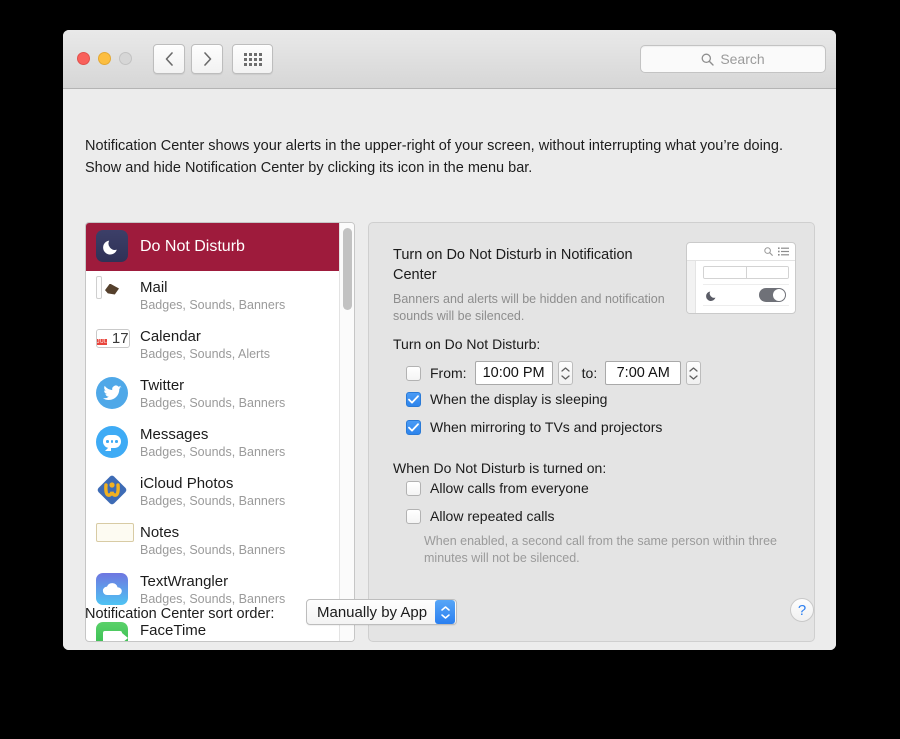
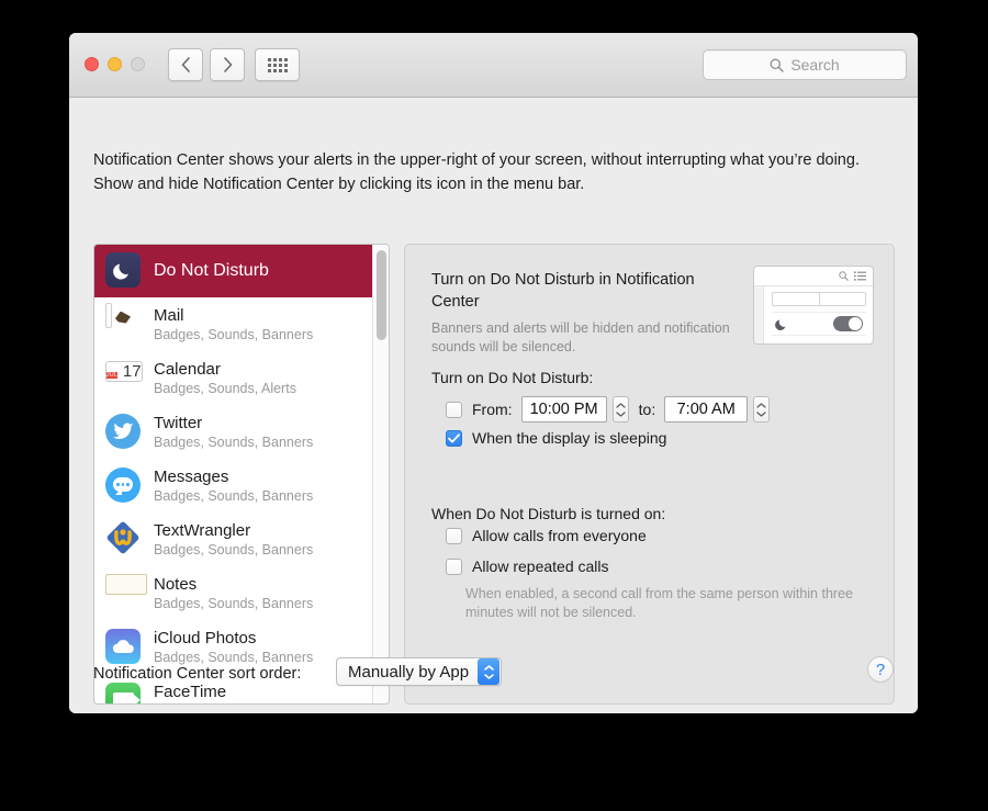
  Search
  Notification Center shows your alerts in the upper-right of your screen, without interrupting what you’re doing. Show and hide Notification Center by clicking its icon in the menu bar.
  Do Not Disturb
  Mail
  Badges, Sounds, Banners
  Calendar
  Badges, Sounds, Alerts
  Twitter
  Badges, Sounds, Banners
  Messages
  Badges, Sounds, Banners
- iCloud Photos
+ TextWrangler
  Badges, Sounds, Banners
  Notes
  Badges, Sounds, Banners
- TextWrangler
+ iCloud Photos
  Badges, Sounds, Banners
  FaceTime
  Turn on Do Not Disturb in Notification Center
  Banners and alerts will be hidden and notification sounds will be silenced.
  Turn on Do Not Disturb:
  From:
  10:00 PM
  to:
  7:00 AM
  When the display is sleeping
- When mirroring to TVs and projectors
  When Do Not Disturb is turned on:
  Allow calls from everyone
  Allow repeated calls
  When enabled, a second call from the same person within three minutes will not be silenced.
  Notification Center sort order:
  Manually by App
  ?
